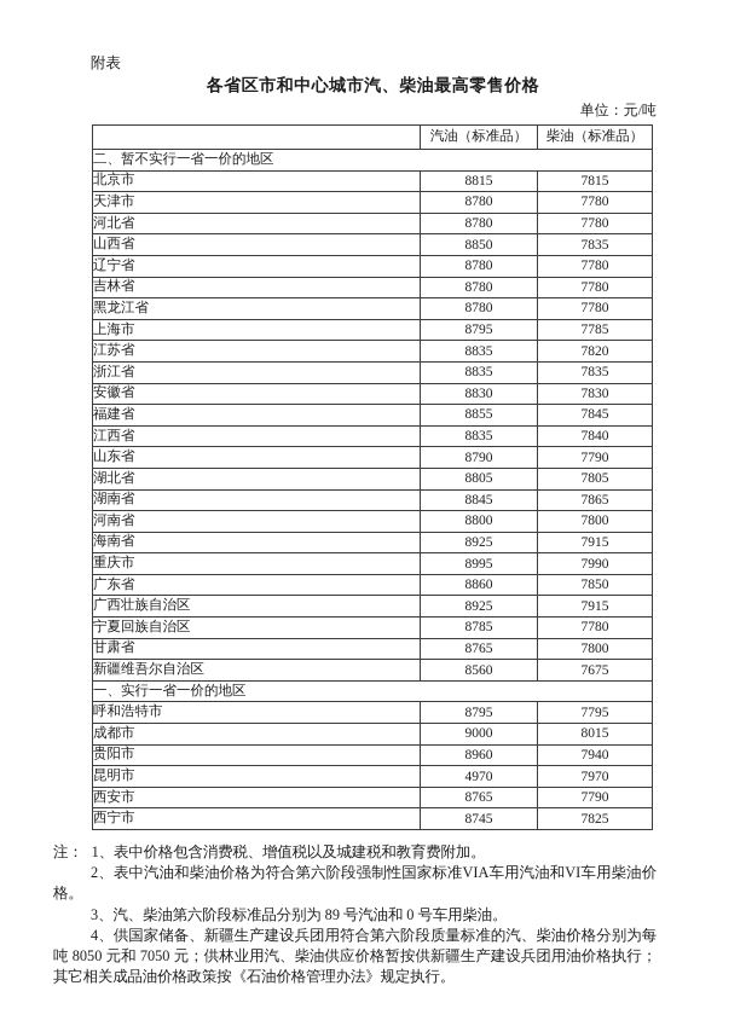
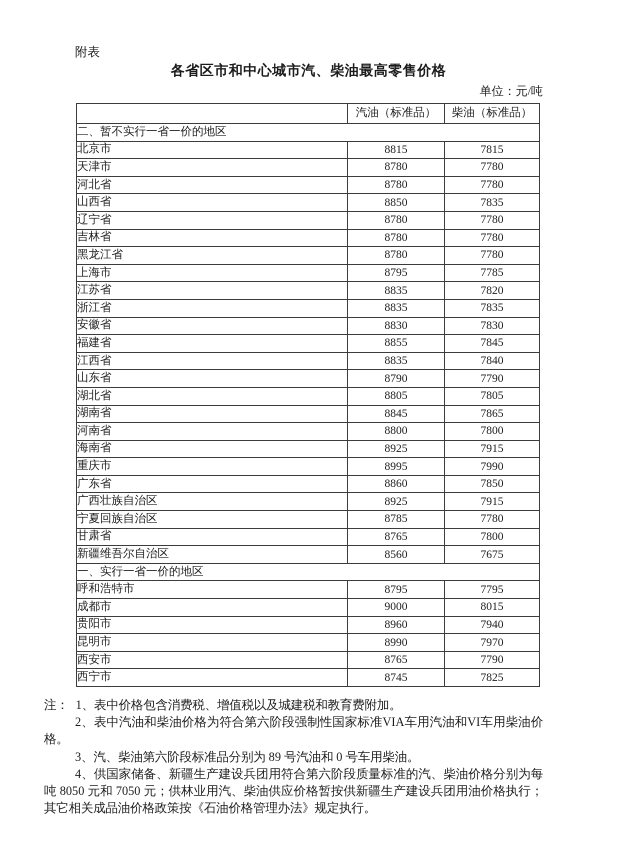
  附表
  各省区市和中心城市汽、柴油最高零售价格
  单位：元/吨
  	汽油（标准品）	柴油（标准品）
  二、暂不实行一省一价的地区
  北京市	8815	7815
  天津市	8780	7780
  河北省	8780	7780
  山西省	8850	7835
  辽宁省	8780	7780
  吉林省	8780	7780
  黑龙江省	8780	7780
  上海市	8795	7785
  江苏省	8835	7820
  浙江省	8835	7835
  安徽省	8830	7830
  福建省	8855	7845
  江西省	8835	7840
  山东省	8790	7790
  湖北省	8805	7805
  湖南省	8845	7865
  河南省	8800	7800
  海南省	8925	7915
  重庆市	8995	7990
  广东省	8860	7850
  广西壮族自治区	8925	7915
  宁夏回族自治区	8785	7780
  甘肃省	8765	7800
  新疆维吾尔自治区	8560	7675
  一、实行一省一价的地区
  呼和浩特市	8795	7795
  成都市	9000	8015
  贵阳市	8960	7940
- 昆明市	4970	7970
+ 昆明市	8990	7970
  西安市	8765	7790
  西宁市	8745	7825
  注： 1、表中价格包含消费税、增值税以及城建税和教育费附加。
  2、表中汽油和柴油价格为符合第六阶段强制性国家标准VIA车用汽油和VI车用柴油价格。
  3、汽、柴油第六阶段标准品分别为 89 号汽油和 0 号车用柴油。
  4、供国家储备、新疆生产建设兵团用符合第六阶段质量标准的汽、柴油价格分别为每吨 8050 元和 7050 元；供林业用汽、柴油供应价格暂按供新疆生产建设兵团用油价格执行；其它相关成品油价格政策按《石油价格管理办法》规定执行。
